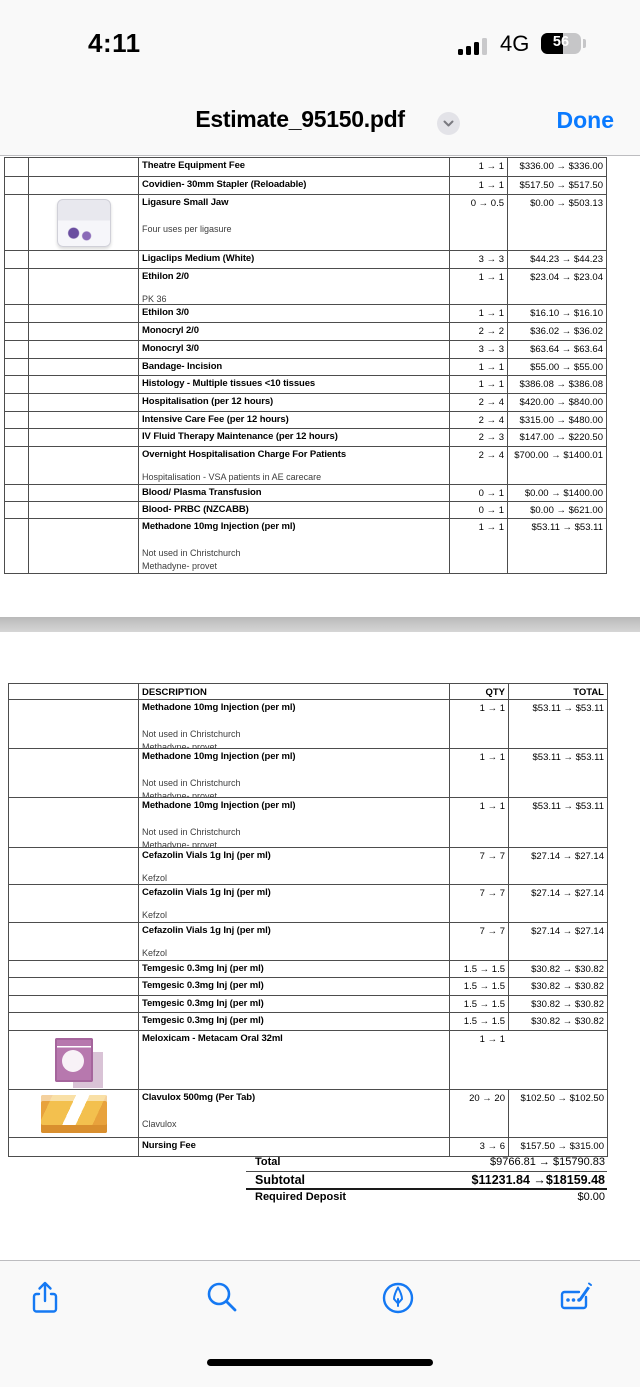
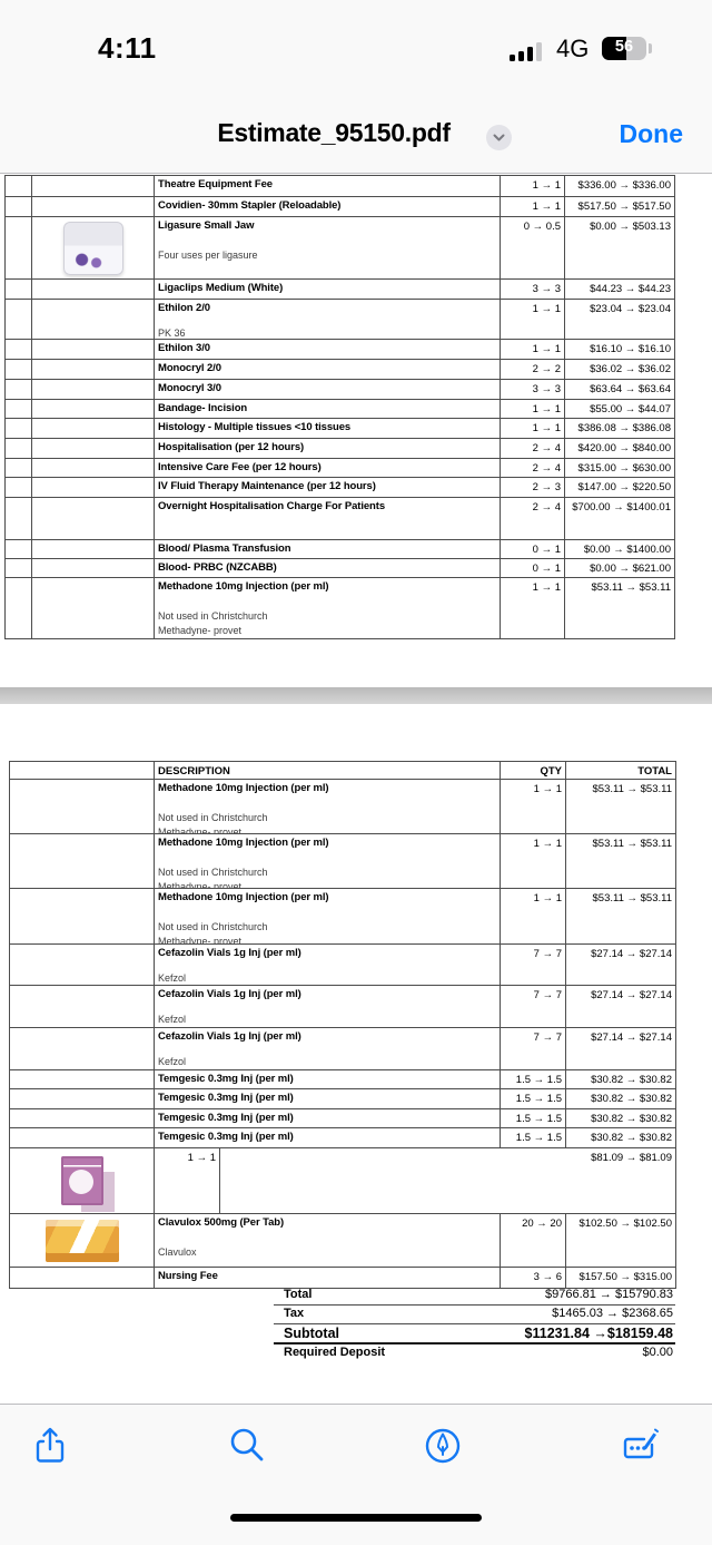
  4:11
  4G
  56
  Estimate_95150.pdf
  Done
  Theatre Equipment Fee
  1 → 1
  $336.00 → $336.00
  Covidien- 30mm Stapler (Reloadable)
  1 → 1
  $517.50 → $517.50
  Ligasure Small Jaw
  Four uses per ligasure
  0 → 0.5
  $0.00 → $503.13
  Ligaclips Medium (White)
  3 → 3
  $44.23 → $44.23
  Ethilon 2/0
  PK 36
  1 → 1
  $23.04 → $23.04
  Ethilon 3/0
  1 → 1
  $16.10 → $16.10
  Monocryl 2/0
  2 → 2
  $36.02 → $36.02
  Monocryl 3/0
  3 → 3
  $63.64 → $63.64
  Bandage- Incision
  1 → 1
- $55.00 → $55.00
+ $55.00 → $44.07
  Histology - Multiple tissues <10 tissues
  1 → 1
  $386.08 → $386.08
  Hospitalisation (per 12 hours)
  2 → 4
  $420.00 → $840.00
  Intensive Care Fee (per 12 hours)
  2 → 4
- $315.00 → $480.00
+ $315.00 → $630.00
  IV Fluid Therapy Maintenance (per 12 hours)
  2 → 3
  $147.00 → $220.50
  Overnight Hospitalisation Charge For Patients
- Hospitalisation - VSA patients in AE carecare
  2 → 4
  $700.00 → $1400.01
  Blood/ Plasma Transfusion
  0 → 1
  $0.00 → $1400.00
  Blood- PRBC (NZCABB)
  0 → 1
  $0.00 → $621.00
  Methadone 10mg Injection (per ml)
  Not used in Christchurch
  Methadyne- provet
  1 → 1
  $53.11 → $53.11
  DESCRIPTION
  QTY
  TOTAL
  Methadone 10mg Injection (per ml)
  Not used in Christchurch
  Methadyne- provet
  1 → 1
  $53.11 → $53.11
  Methadone 10mg Injection (per ml)
  Not used in Christchurch
  Methadyne- provet
  1 → 1
  $53.11 → $53.11
  Methadone 10mg Injection (per ml)
  Not used in Christchurch
  Methadyne- provet
  1 → 1
  $53.11 → $53.11
  Cefazolin Vials 1g Inj (per ml)
  Kefzol
  7 → 7
  $27.14 → $27.14
  Cefazolin Vials 1g Inj (per ml)
  Kefzol
  7 → 7
  $27.14 → $27.14
  Cefazolin Vials 1g Inj (per ml)
  Kefzol
  7 → 7
  $27.14 → $27.14
  Temgesic 0.3mg Inj (per ml)
  1.5 → 1.5
  $30.82 → $30.82
  Temgesic 0.3mg Inj (per ml)
  1.5 → 1.5
  $30.82 → $30.82
  Temgesic 0.3mg Inj (per ml)
  1.5 → 1.5
  $30.82 → $30.82
  Temgesic 0.3mg Inj (per ml)
  1.5 → 1.5
  $30.82 → $30.82
- Meloxicam - Metacam Oral 32ml
  1 → 1
+ $81.09 → $81.09
  Clavulox 500mg (Per Tab)
  Clavulox
  20 → 20
  $102.50 → $102.50
  Nursing Fee
  3 → 6
  $157.50 → $315.00
  Total
  $9766.81 → $15790.83
+ Tax
+ $1465.03 → $2368.65
  Subtotal
  $11231.84 →$18159.48
  Required Deposit
  $0.00
